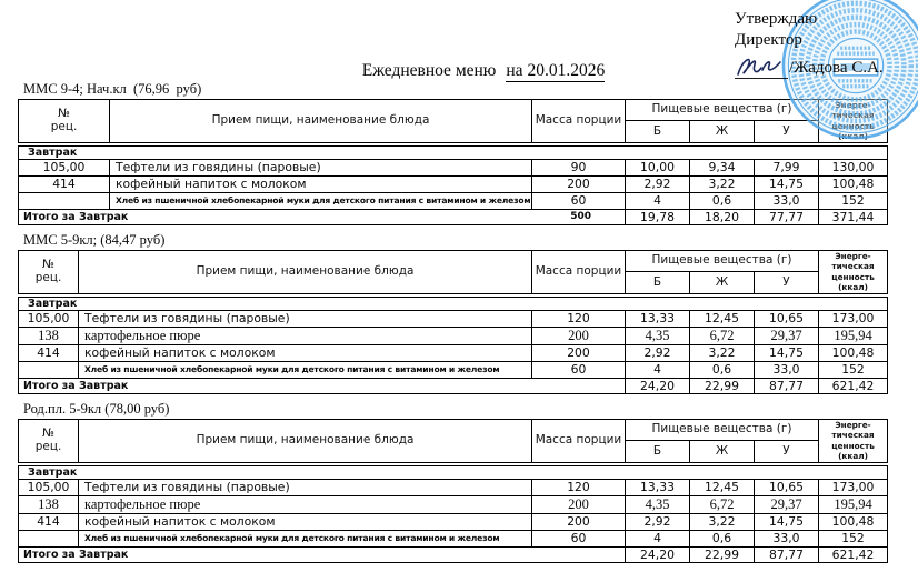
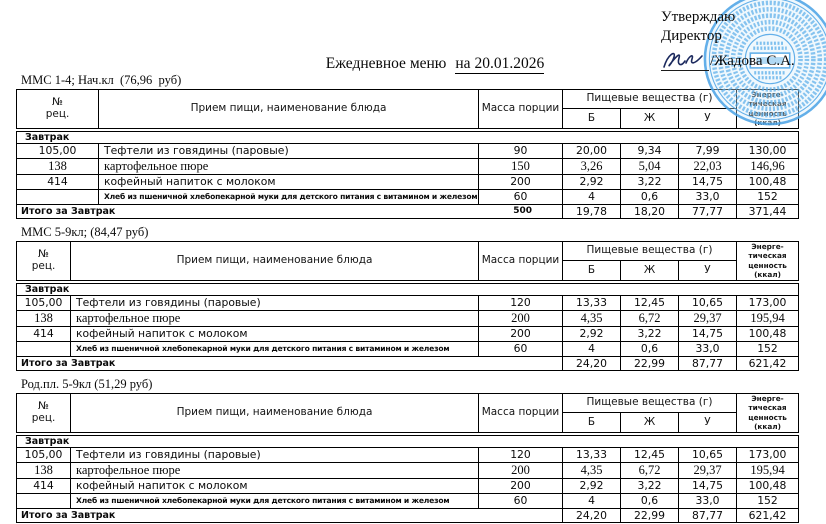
  Утверждаю
  Директор
  /Жадова С.А.
  Ежедневное меню на 20.01.2026
- ММС 9-4; Нач.кл (76,96 руб)
+ ММС 1-4; Нач.кл (76,96 руб)
  № рец.	Прием пищи, наименование блюда	Масса порции	Пищевые вещества (г)	Энерге- тическая ценность (ккал)
  Б	Ж	У
  Завтрак
- 105,00	Тефтели из говядины (паровые)	90	10,00	9,34	7,99	130,00
+ 105,00	Тефтели из говядины (паровые)	90	20,00	9,34	7,99	130,00
+ 138	картофельное пюре	150	3,26	5,04	22,03	146,96
  414	кофейный напиток с молоком	200	2,92	3,22	14,75	100,48
  	Хлеб из пшеничной хлебопекарной муки для детского питания с витамином и железом	60	4	0,6	33,0	152
  Итого за Завтрак 500	19,78	18,20	77,77	371,44
  ММС 5-9кл; (84,47 руб)
  № рец.	Прием пищи, наименование блюда	Масса порции	Пищевые вещества (г)	Энерге- тическая ценность (ккал)
  Б	Ж	У
  Завтрак
  105,00	Тефтели из говядины (паровые)	120	13,33	12,45	10,65	173,00
  138	картофельное пюре	200	4,35	6,72	29,37	195,94
  414	кофейный напиток с молоком	200	2,92	3,22	14,75	100,48
  	Хлеб из пшеничной хлебопекарной муки для детского питания с витамином и железом	60	4	0,6	33,0	152
  Итого за Завтрак	24,20	22,99	87,77	621,42
- Род.пл. 5-9кл (78,00 руб)
+ Род.пл. 5-9кл (51,29 руб)
  № рец.	Прием пищи, наименование блюда	Масса порции	Пищевые вещества (г)	Энерге- тическая ценность (ккал)
  Б	Ж	У
  Завтрак
  105,00	Тефтели из говядины (паровые)	120	13,33	12,45	10,65	173,00
  138	картофельное пюре	200	4,35	6,72	29,37	195,94
  414	кофейный напиток с молоком	200	2,92	3,22	14,75	100,48
  	Хлеб из пшеничной хлебопекарной муки для детского питания с витамином и железом	60	4	0,6	33,0	152
  Итого за Завтрак	24,20	22,99	87,77	621,42
